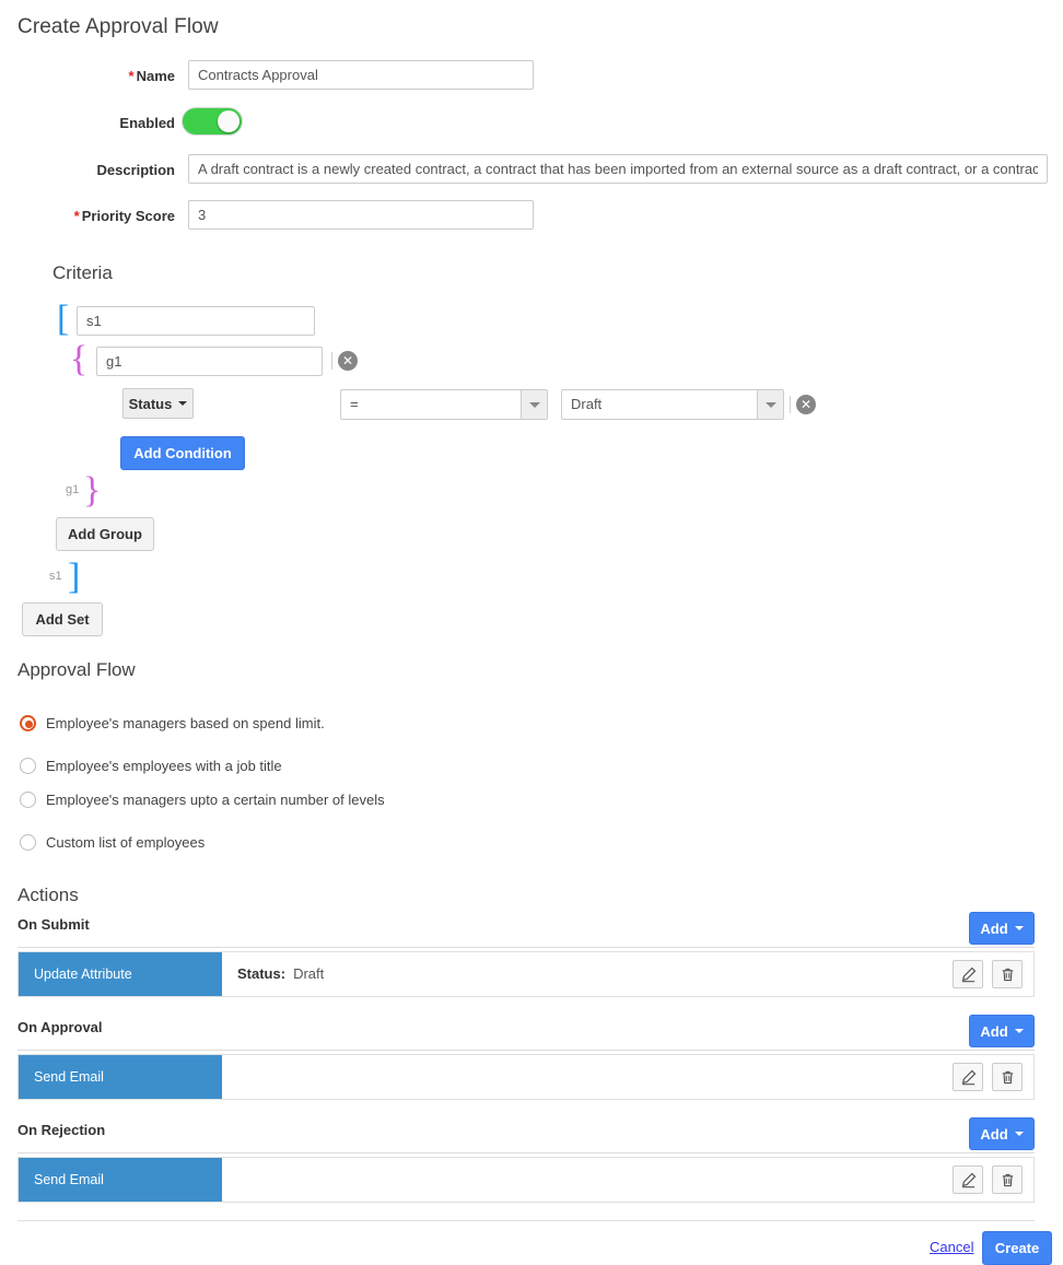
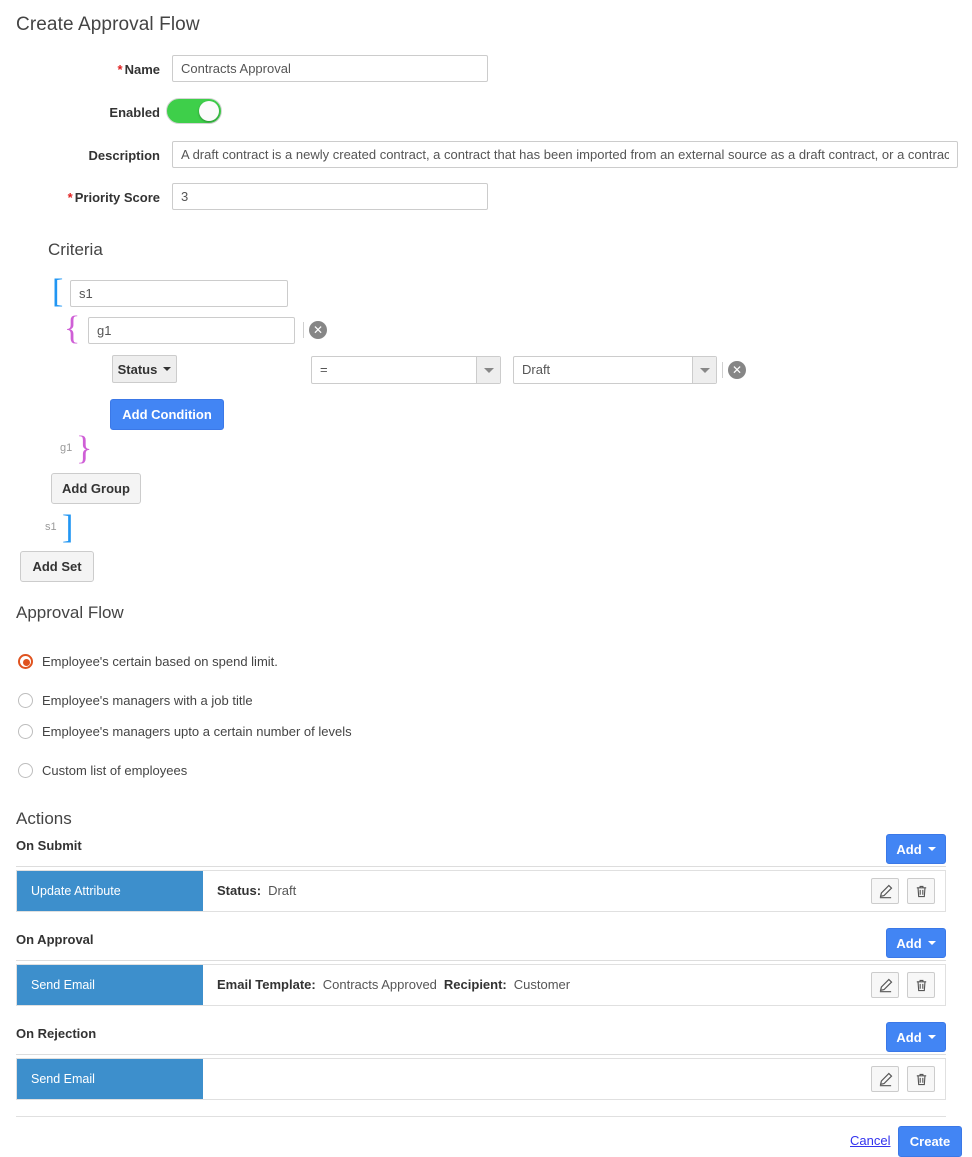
  Create Approval Flow
  * Name
  Contracts Approval
  Enabled
  Description
  A draft contract is a newly created contract, a contract that has been imported from an external source as a draft contract, or a contrac
  * Priority Score
  3
  Criteria
  [
  s1
  {
  g1
  ✕
  Status
  =
  Draft
  ✕
  Add Condition
  g1
  }
  Add Group
  s1
  ]
  Add Set
  Approval Flow
- Employee's managers based on spend limit.
+ Employee's certain based on spend limit.
- Employee's employees with a job title
+ Employee's managers with a job title
  Employee's managers upto a certain number of levels
  Custom list of employees
  Actions
  On Submit
  Add
  Update Attribute
  Status: Draft
  On Approval
  Add
  Send Email
+ Email Template: Contracts Approved Recipient: Customer
  On Rejection
  Add
  Send Email
  Cancel
  Create
